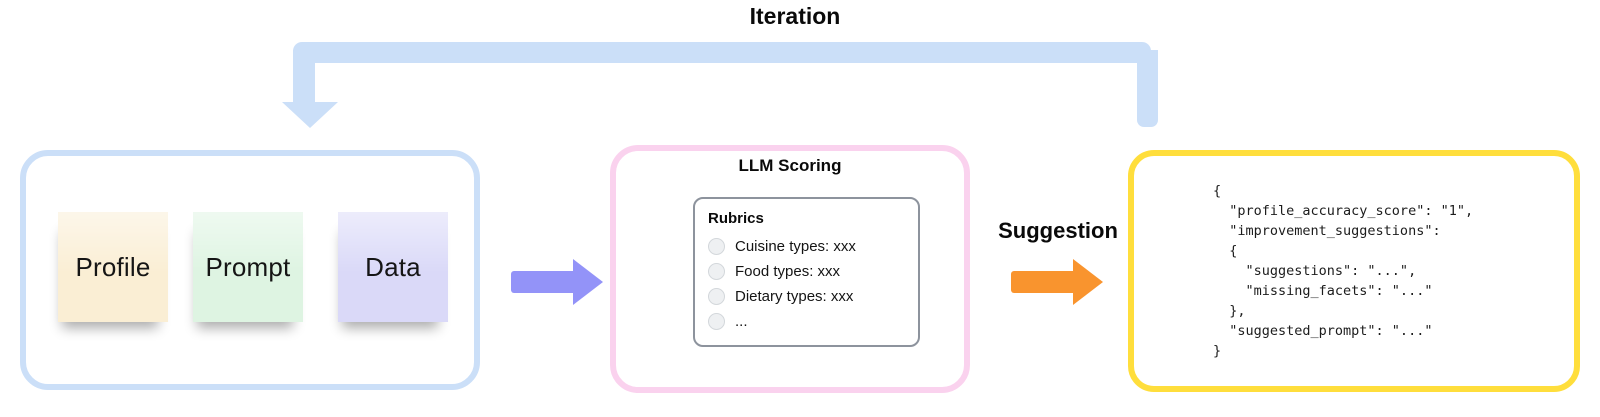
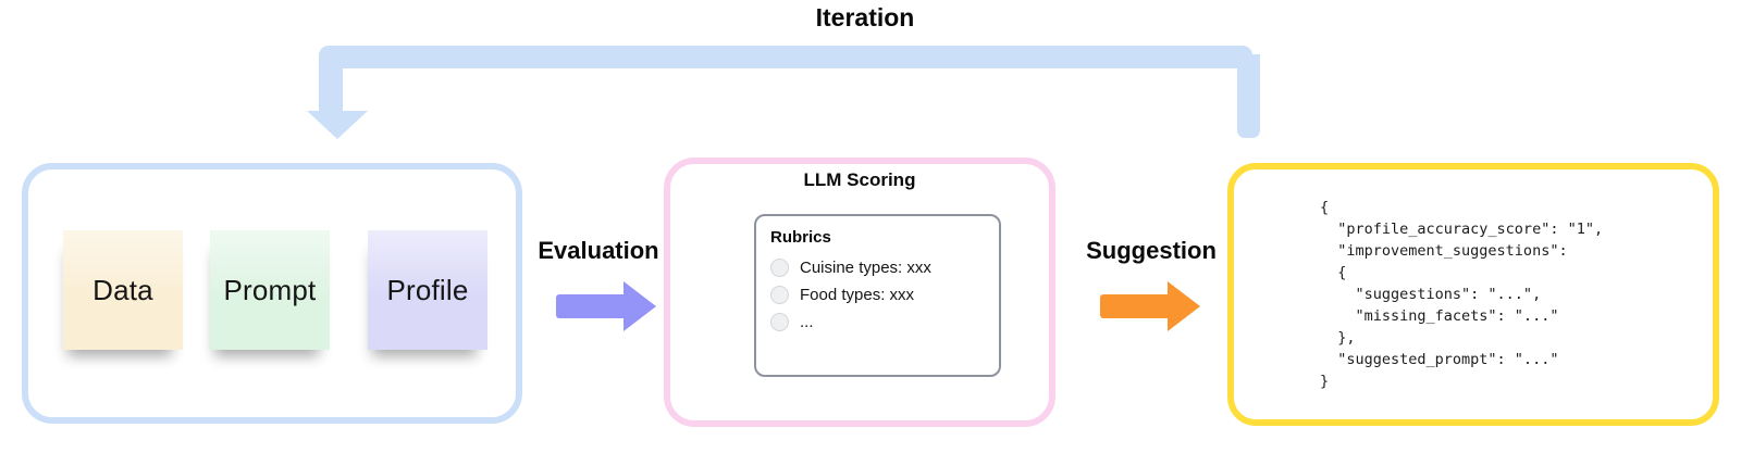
  Iteration
- Profile
+ Data
  Prompt
- Data
+ Profile
+ Evaluation
  LLM Scoring
  Rubrics
  Cuisine types: xxx
  Food types: xxx
- Dietary types: xxx
  ...
  Suggestion
  {
  "profile_accuracy_score": "1",
  "improvement_suggestions":
  {
  "suggestions": "...",
  "missing_facets": "..."
  },
  "suggested_prompt": "..."
  }
